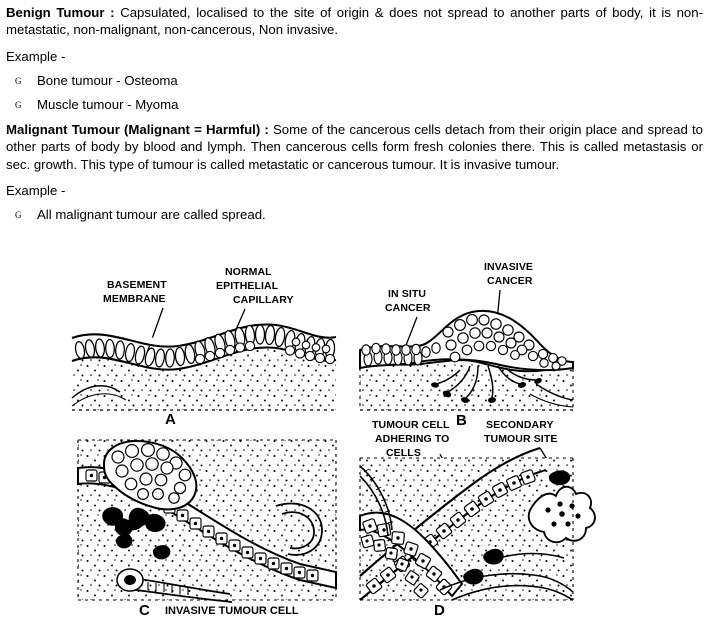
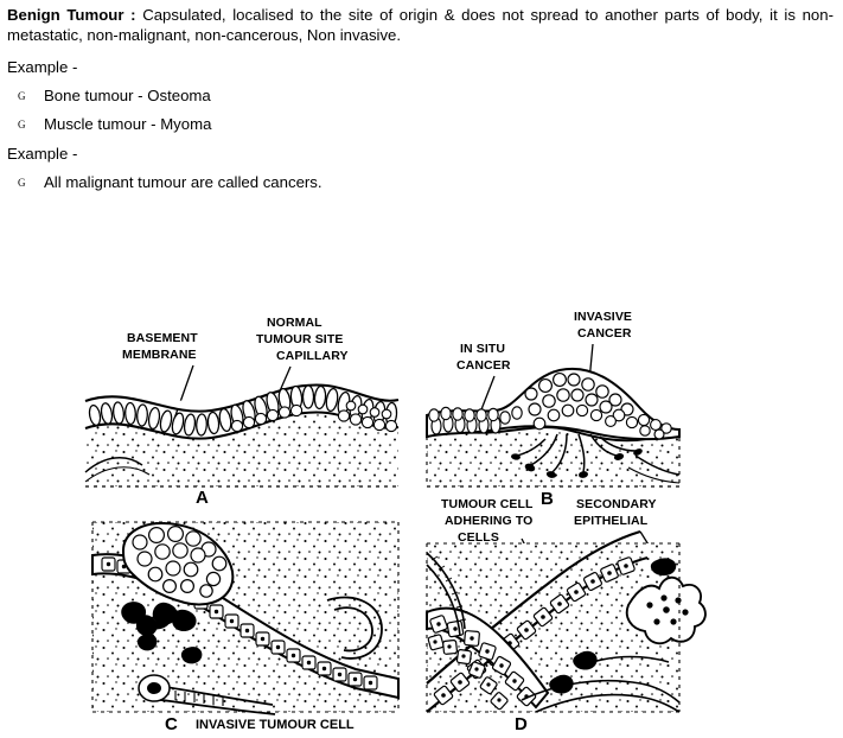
  Benign Tumour : Capsulated, localised to the site of origin & does not spread to another parts of body, it is non-metastatic, non-malignant, non-cancerous, Non invasive.
  Example -
  G
  Bone tumour - Osteoma
  G
  Muscle tumour - Myoma
- Malignant Tumour (Malignant = Harmful) : Some of the cancerous cells detach from their origin place and spread to other parts of body by blood and lymph. Then cancerous cells form fresh colonies there. This is called metastasis or sec. growth. This type of tumour is called metastatic or cancerous tumour. It is invasive tumour.
  Example -
  G
- All malignant tumour are called spread.
+ All malignant tumour are called cancers.
  BASEMENT
  MEMBRANE
  NORMAL
- EPITHELIAL
+ TUMOUR SITE
  CAPILLARY
  A
  IN SITU
  CANCER
  INVASIVE
  CANCER
  B
  C
  INVASIVE TUMOUR CELL
  TUMOUR CELL
  ADHERING TO
  CELLS
  SECONDARY
- TUMOUR SITE
+ EPITHELIAL
  D
